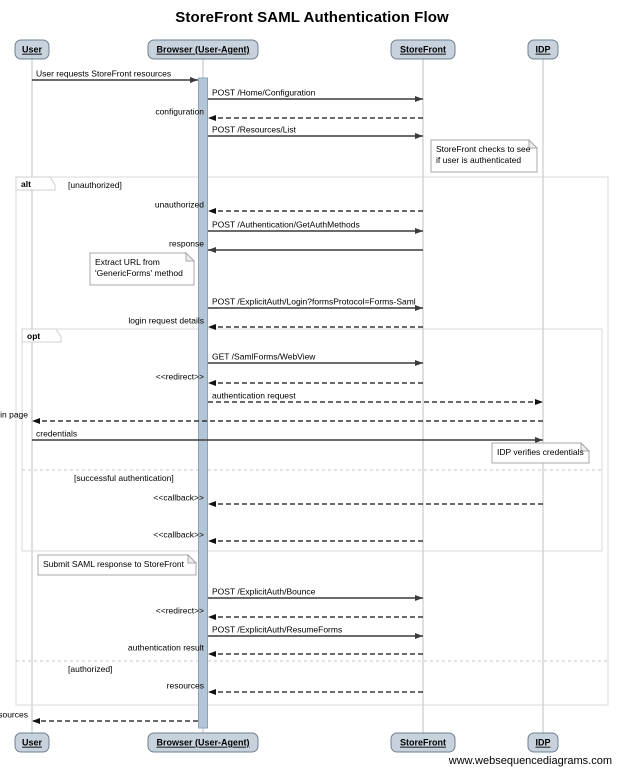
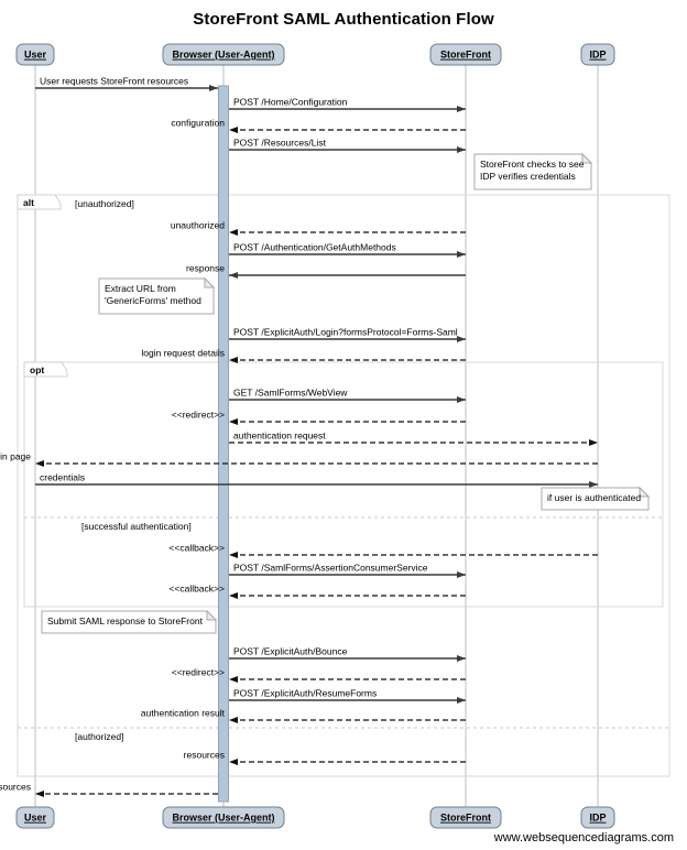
  StoreFront SAML Authentication Flow
  alt
  [unauthorized]
  [authorized]
  opt
  [successful authentication]
  User requests StoreFront resources
  POST /Home/Configuration
  configuration
  POST /Resources/List
  unauthorized
  POST /Authentication/GetAuthMethods
  response
  POST /ExplicitAuth/Login?formsProtocol=Forms-Saml
  login request details
  GET /SamlForms/WebView
  <<redirect>>
  authentication request
  credentials
  <<callback>>
+ POST /SamlForms/AssertionConsumerService
  <<callback>>
  POST /ExplicitAuth/Bounce
  <<redirect>>
  POST /ExplicitAuth/ResumeForms
  authentication result
  resources
  StoreFront checks to see
- if user is authenticated
+ IDP verifies credentials
  Extract URL from
  'GenericForms' method
- IDP verifies credentials
+ if user is authenticated
  Submit SAML response to StoreFront
  User
  User
  Browser (User-Agent)
  Browser (User-Agent)
  StoreFront
  StoreFront
  IDP
  IDP
  www.websequencediagrams.com
